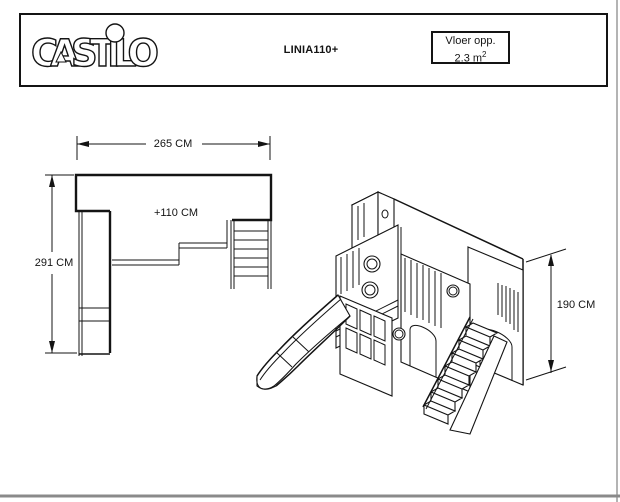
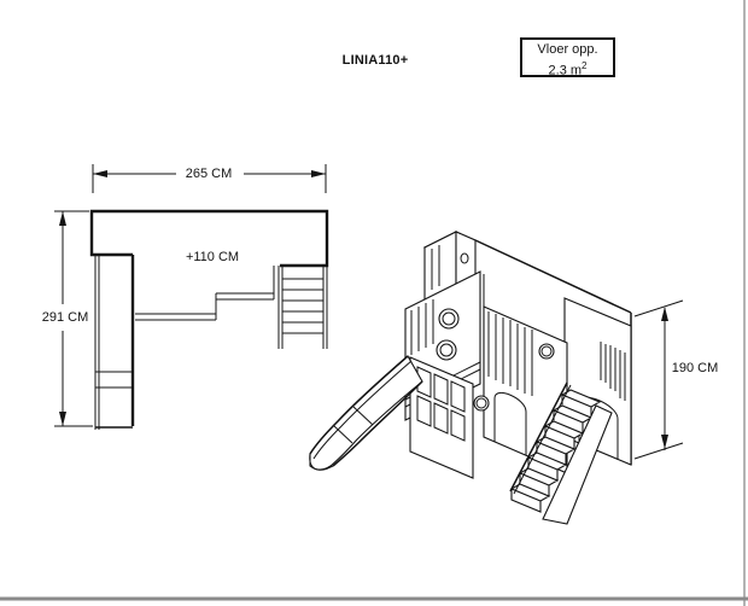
- CASTILO
  LINIA110+
  Vloer opp.
  2.3 m2
  265 CM
  291 CM
  +110 CM
  190 CM
